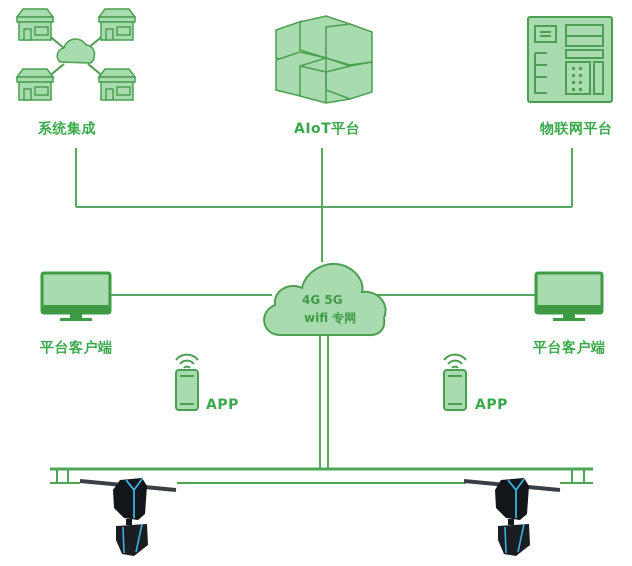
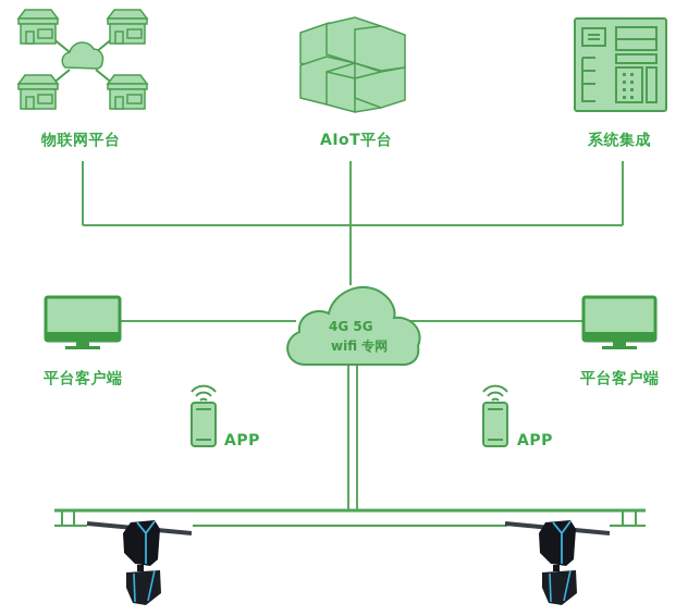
- 系统集成
+ 物联网平台
  AIoT平台
- 物联网平台
+ 系统集成
  4G 5G
  wifi 专网
  平台客户端
  平台客户端
  APP
  APP
